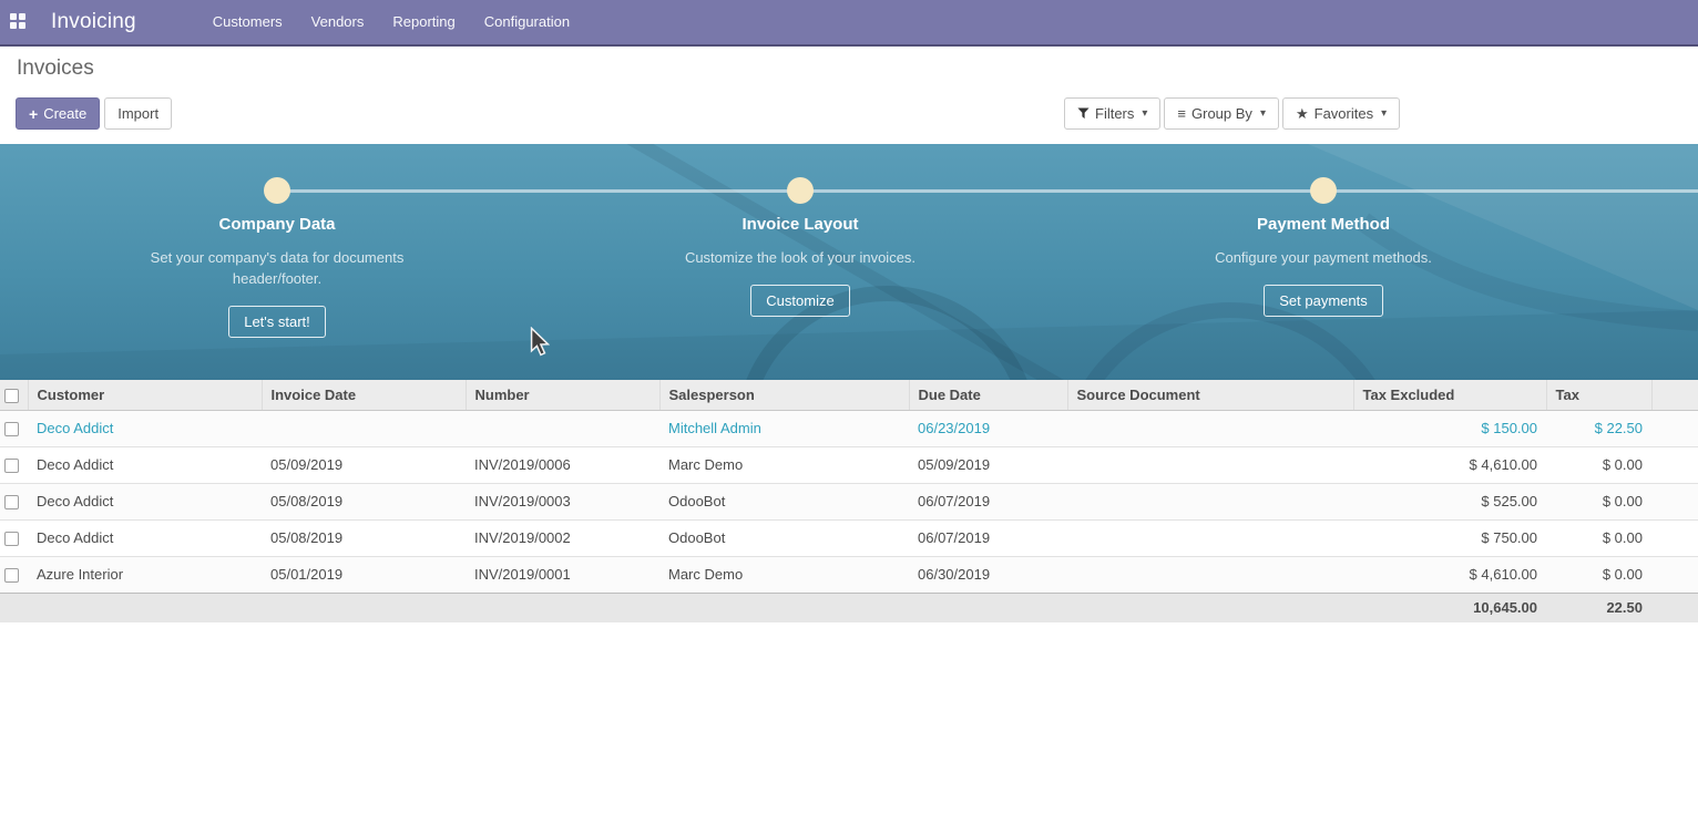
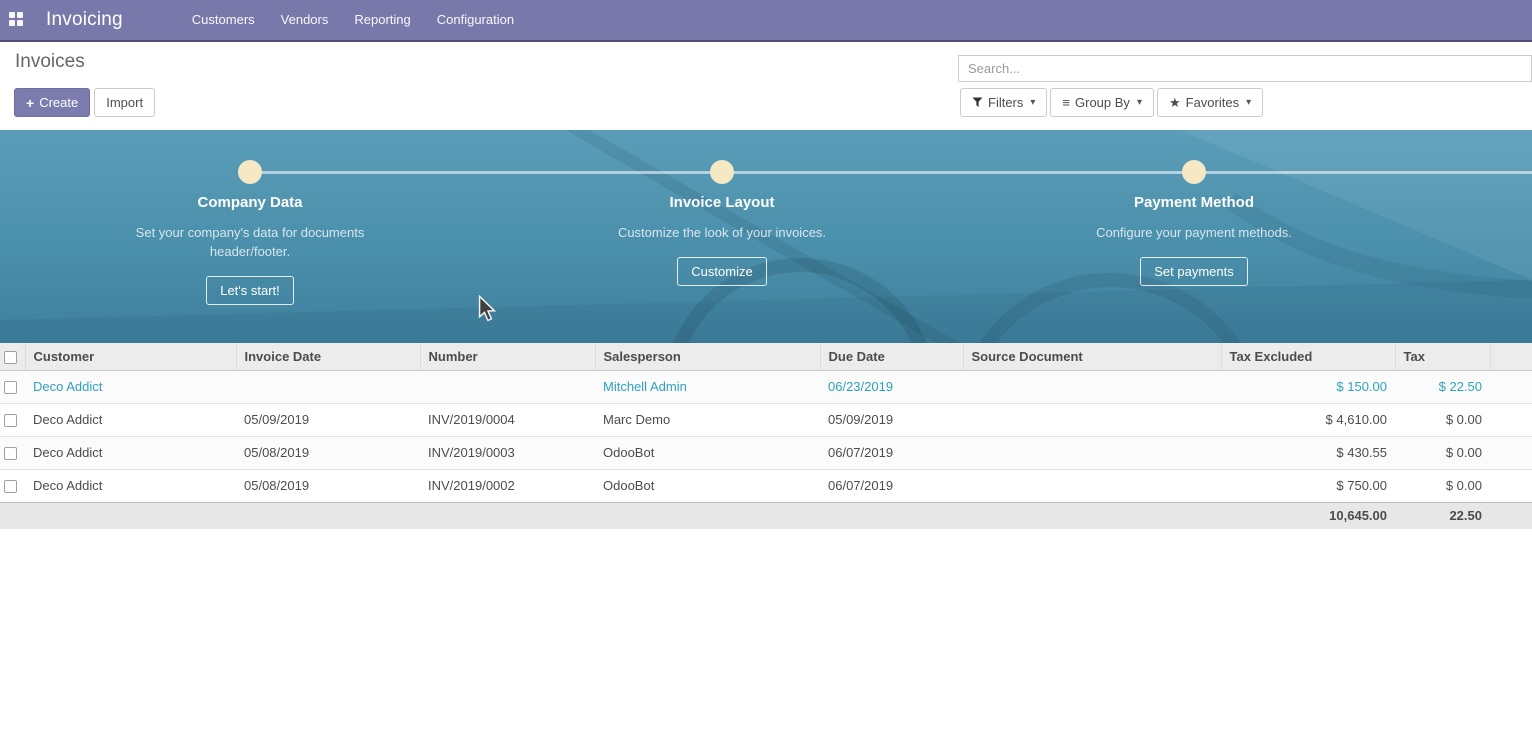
  Invoicing
  Customers
  Vendors
  Reporting
  Configuration
  Invoices
  +
  Create
  Import
+ Search...
  Filters
  ▾
  ≡
  Group By
  ▾
  ★
  Favorites
  ▾
  Company Data
  Set your company's data for documents header/footer.
  Let's start!
  Invoice Layout
  Customize the look of your invoices.
  Customize
  Payment Method
  Configure your payment methods.
  Set payments
  	Customer	Invoice Date	Number	Salesperson	Due Date	Source Document	Tax Excluded	Tax
  	Deco Addict			Mitchell Admin	06/23/2019		$ 150.00	$ 22.50
- 	Deco Addict	05/09/2019	INV/2019/0006	Marc Demo	05/09/2019		$ 4,610.00	$ 0.00
+ 	Deco Addict	05/09/2019	INV/2019/0004	Marc Demo	05/09/2019		$ 4,610.00	$ 0.00
- 	Deco Addict	05/08/2019	INV/2019/0003	OdooBot	06/07/2019		$ 525.00	$ 0.00
+ 	Deco Addict	05/08/2019	INV/2019/0003	OdooBot	06/07/2019		$ 430.55	$ 0.00
  	Deco Addict	05/08/2019	INV/2019/0002	OdooBot	06/07/2019		$ 750.00	$ 0.00
- 	Azure Interior	05/01/2019	INV/2019/0001	Marc Demo	06/30/2019		$ 4,610.00	$ 0.00
  	10,645.00	22.50
